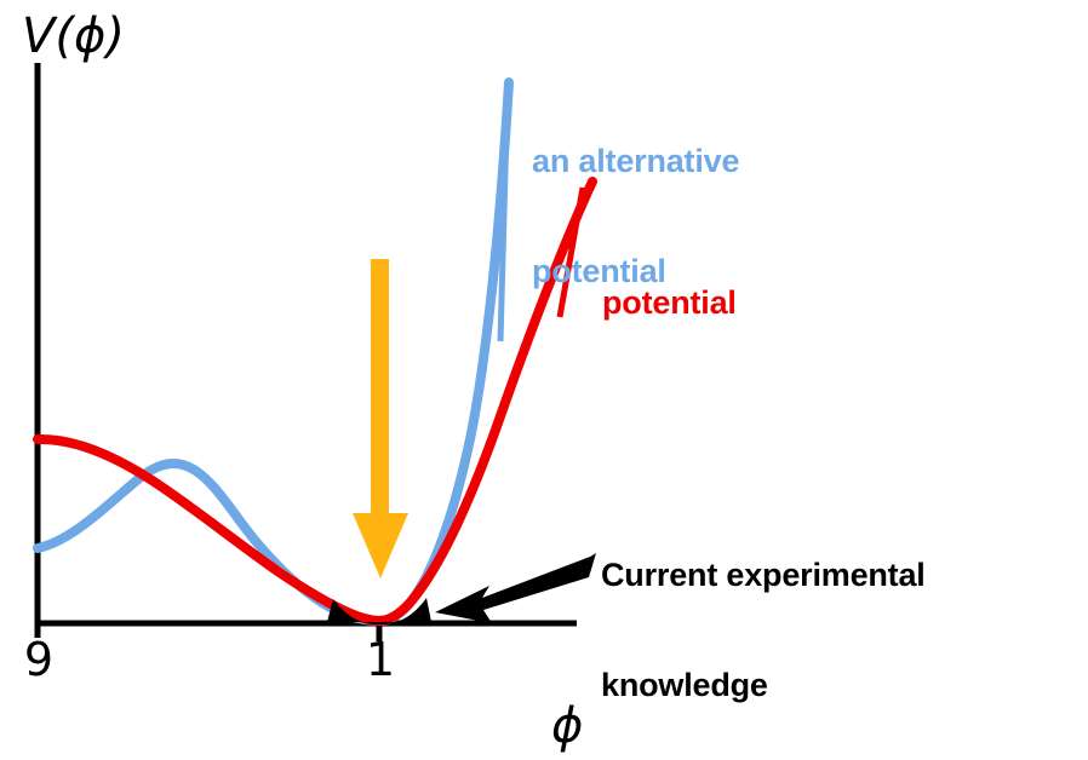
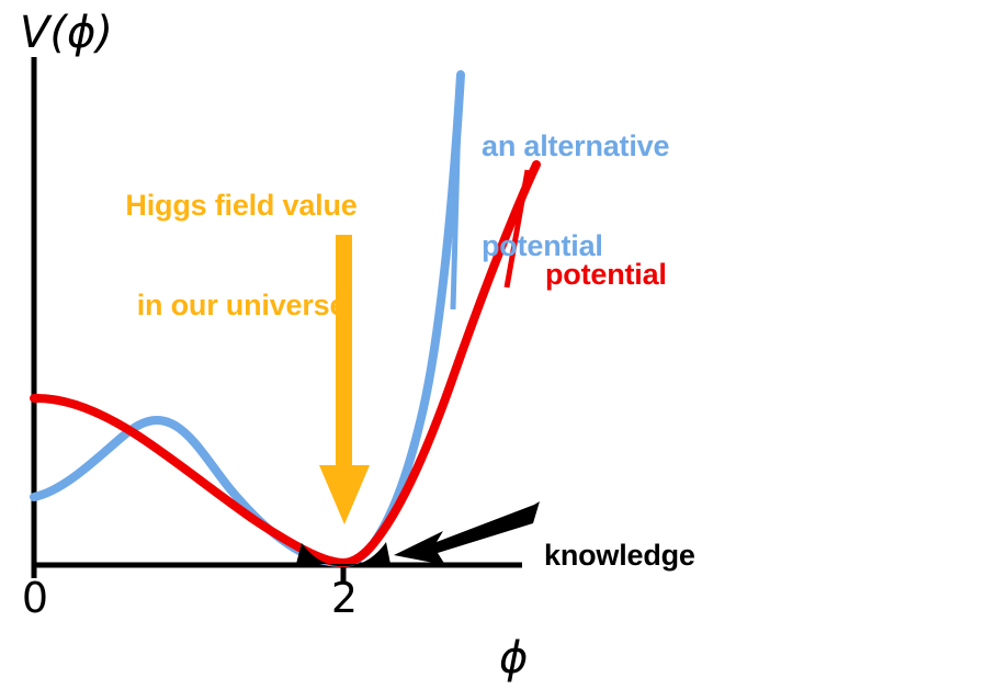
  V(ϕ)
  ϕ
- 9
+ 0
- 1
+ 2
+ Higgs field value
+ in our universe
  an alternative
  potential
  potential
- Current experimental
  knowledge
